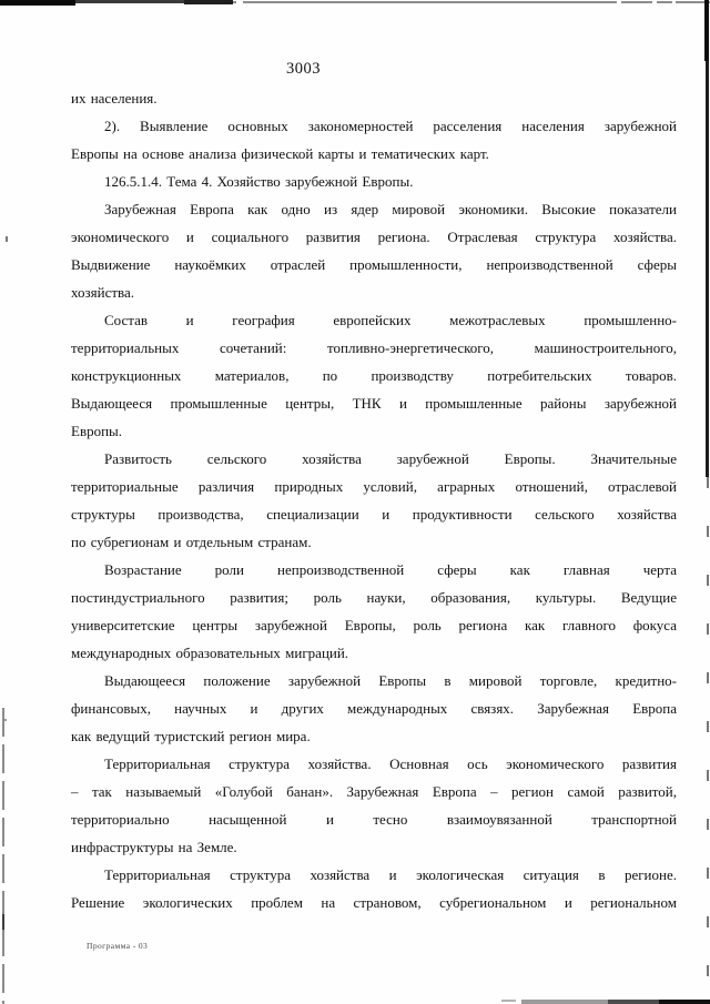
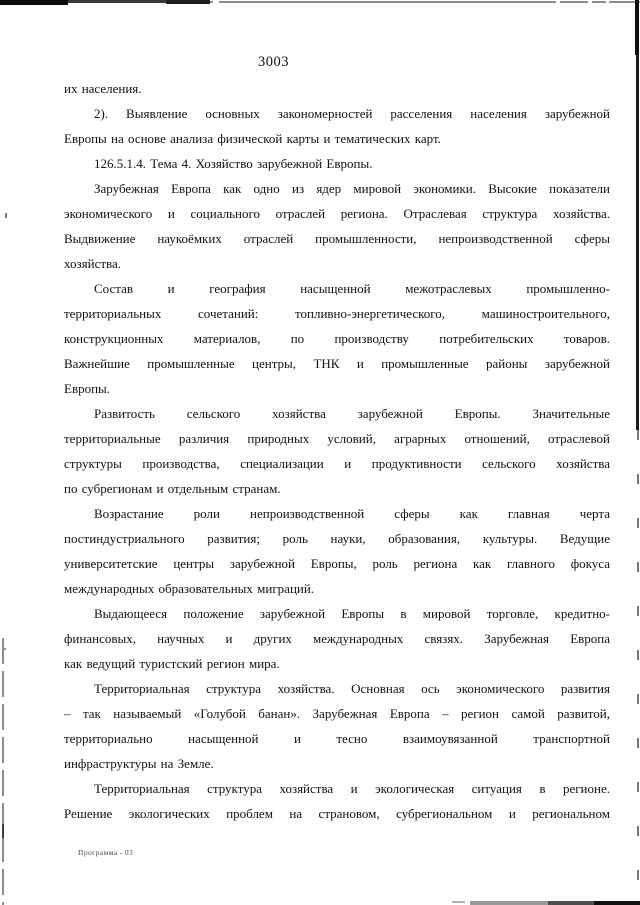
  3003
  их населения.
  2). Выявление основных закономерностей расселения населения зарубежной
  Европы на основе анализа физической карты и тематических карт.
  126.5.1.4. Тема 4. Хозяйство зарубежной Европы.
  Зарубежная Европа как одно из ядер мировой экономики. Высокие показатели
- экономического и социального развития региона. Отраслевая структура хозяйства.
+ экономического и социального отраслей региона. Отраслевая структура хозяйства.
  Выдвижение наукоёмких отраслей промышленности, непроизводственной сферы
  хозяйства.
- Состав и география европейских межотраслевых промышленно-
+ Состав и география насыщенной межотраслевых промышленно-
  территориальных сочетаний: топливно-энергетического, машиностроительного,
  конструкционных материалов, по производству потребительских товаров.
- Выдающееся промышленные центры, ТНК и промышленные районы зарубежной
+ Важнейшие промышленные центры, ТНК и промышленные районы зарубежной
  Европы.
  Развитость сельского хозяйства зарубежной Европы. Значительные
  территориальные различия природных условий, аграрных отношений, отраслевой
  структуры производства, специализации и продуктивности сельского хозяйства
  по субрегионам и отдельным странам.
  Возрастание роли непроизводственной сферы как главная черта
  постиндустриального развития; роль науки, образования, культуры. Ведущие
  университетские центры зарубежной Европы, роль региона как главного фокуса
  международных образовательных миграций.
  Выдающееся положение зарубежной Европы в мировой торговле, кредитно-
  финансовых, научных и других международных связях. Зарубежная Европа
  как ведущий туристский регион мира.
  Территориальная структура хозяйства. Основная ось экономического развития
  – так называемый «Голубой банан». Зарубежная Европа – регион самой развитой,
  территориально насыщенной и тесно взаимоувязанной транспортной
  инфраструктуры на Земле.
  Территориальная структура хозяйства и экологическая ситуация в регионе.
  Решение экологических проблем на страновом, субрегиональном и региональном
  Программа - 03
